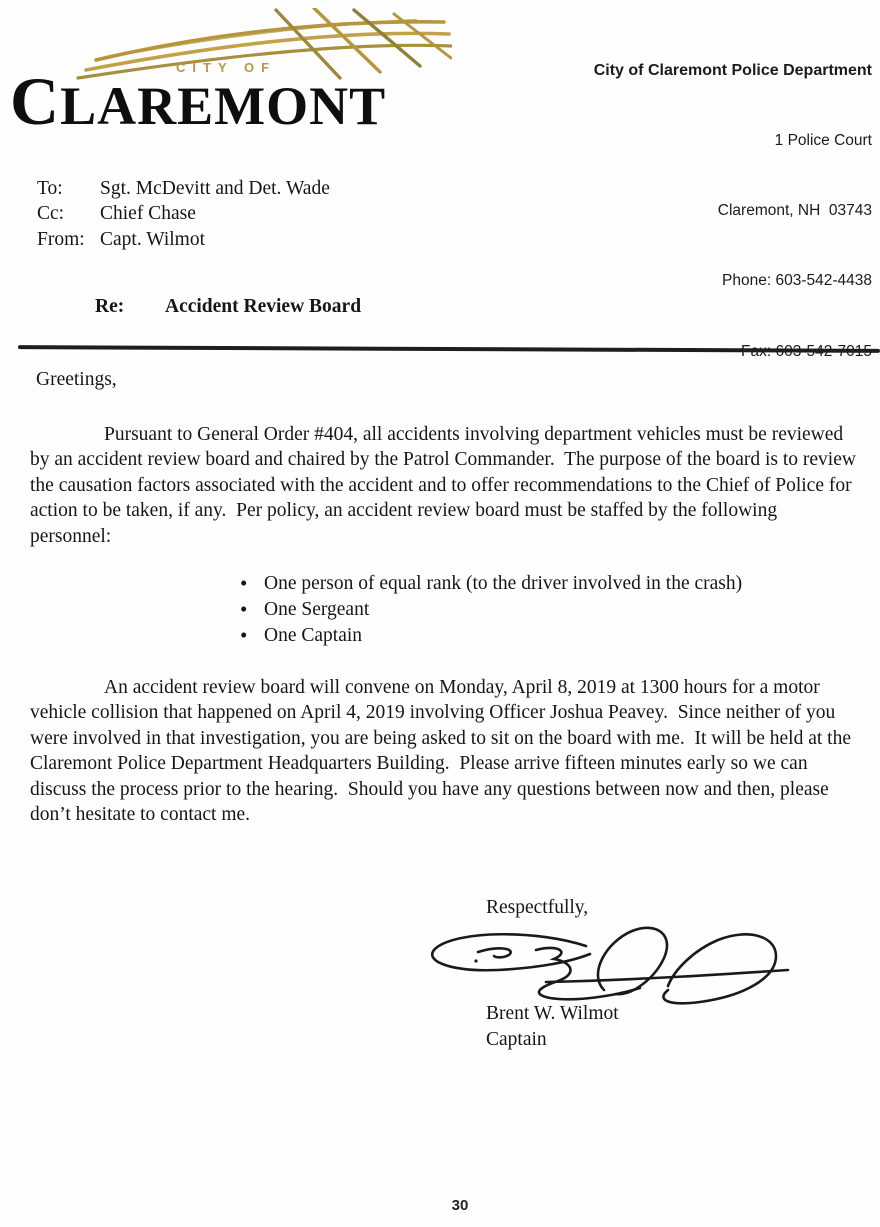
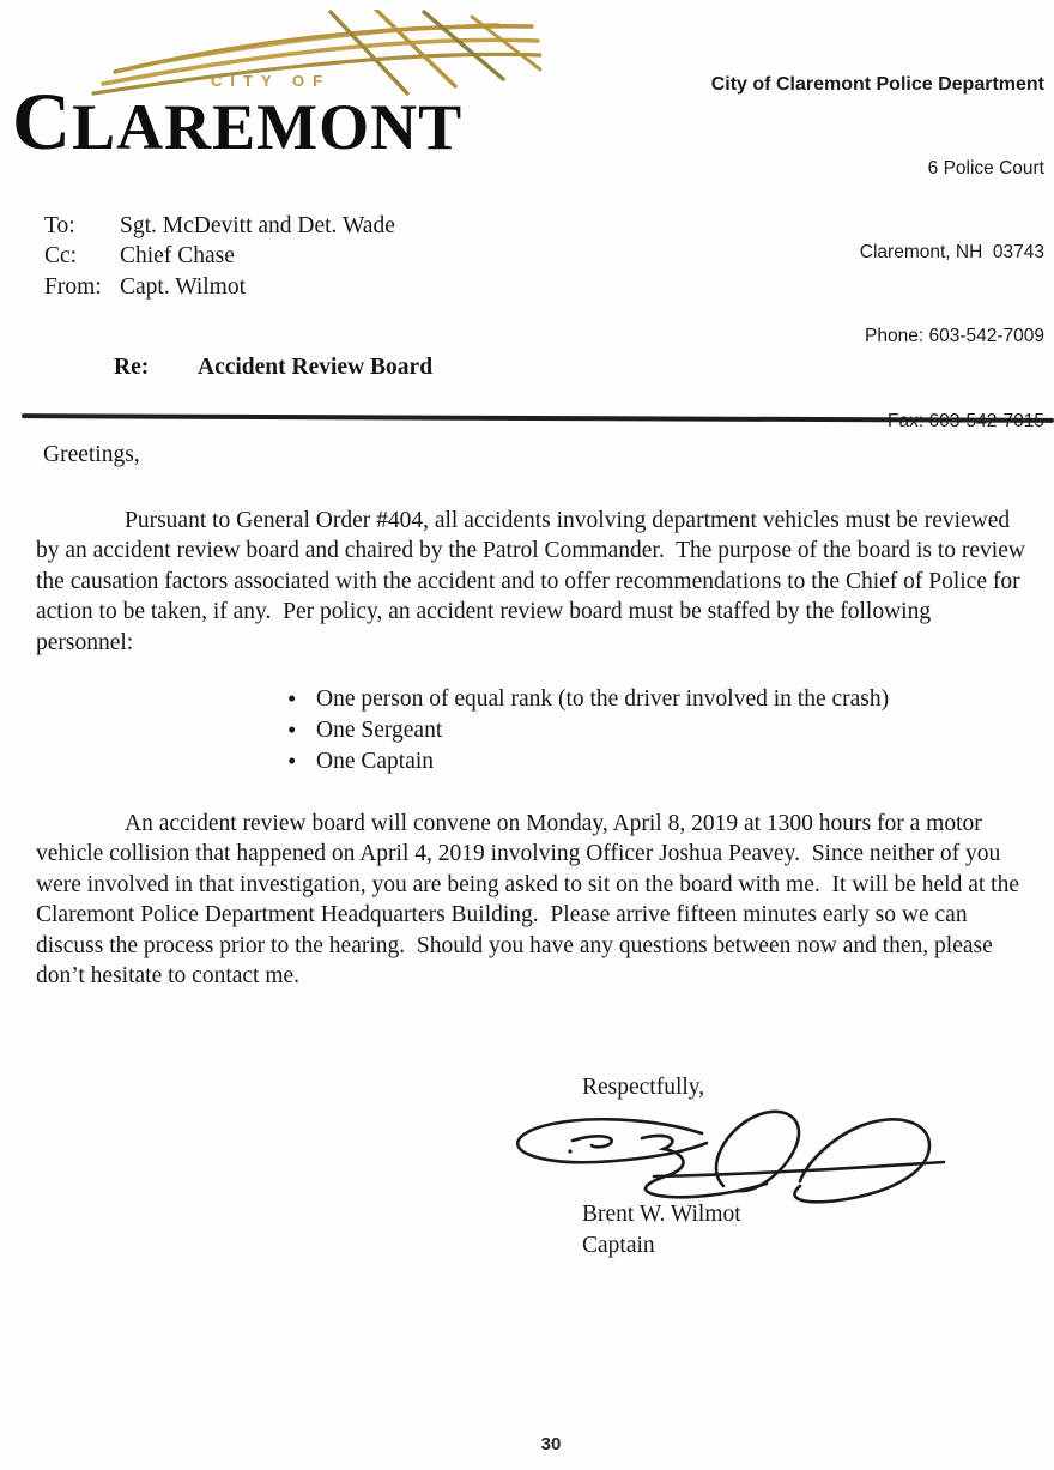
  CITY OF
  C
  LAREMONT
  City of Claremont Police Department
- 1 Police Court
+ 6 Police Court
  Claremont, NH 03743
- Phone: 603-542-4438
+ Phone: 603-542-7009
  To:
  Sgt. McDevitt and Det. Wade
  Cc:
  Chief Chase
  From:
  Capt. Wilmot
  Re:
  Accident Review Board
  Greetings,
  Pursuant to General Order #404, all accidents involving department vehicles must be reviewed by an accident review board and chaired by the Patrol Commander. The purpose of the board is to review the causation factors associated with the accident and to offer recommendations to the Chief of Police for action to be taken, if any. Per policy, an accident review board must be staffed by the following personnel:
  One person of equal rank (to the driver involved in the crash)
  One Sergeant
  One Captain
  An accident review board will convene on Monday, April 8, 2019 at 1300 hours for a motor vehicle collision that happened on April 4, 2019 involving Officer Joshua Peavey. Since neither of you were involved in that investigation, you are being asked to sit on the board with me. It will be held at the Claremont Police Department Headquarters Building. Please arrive fifteen minutes early so we can discuss the process prior to the hearing. Should you have any questions between now and then, please don’t hesitate to contact me.
  Respectfully,
  Brent W. Wilmot
  Captain
  30
